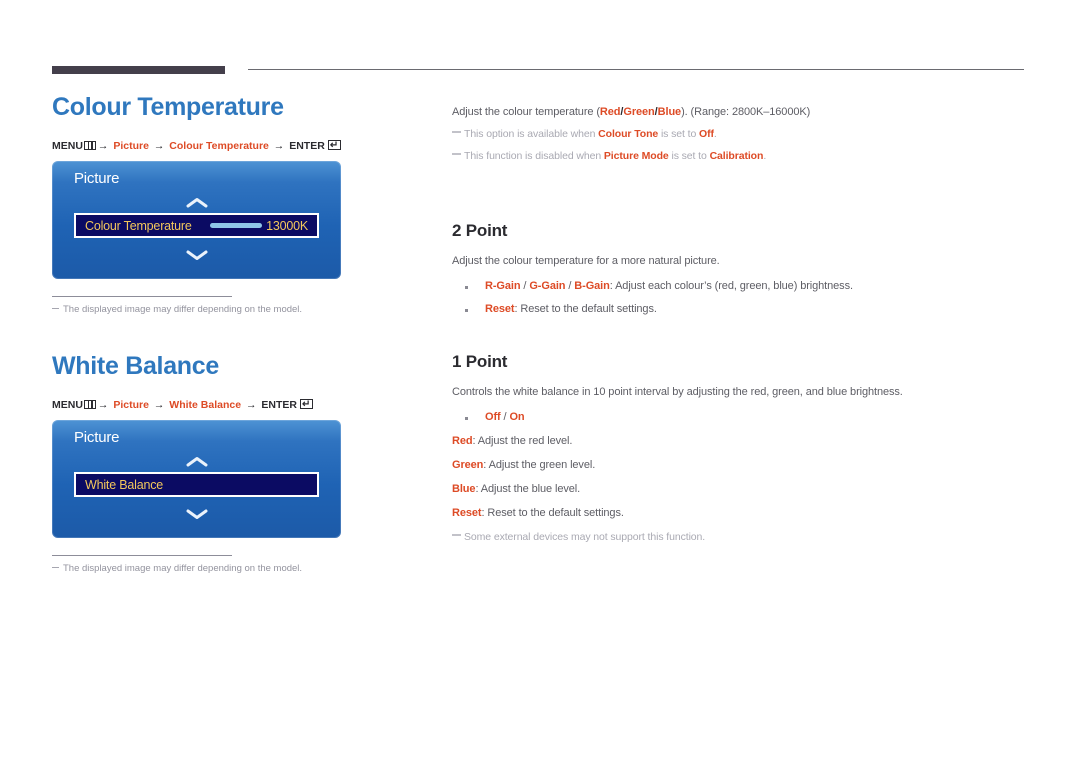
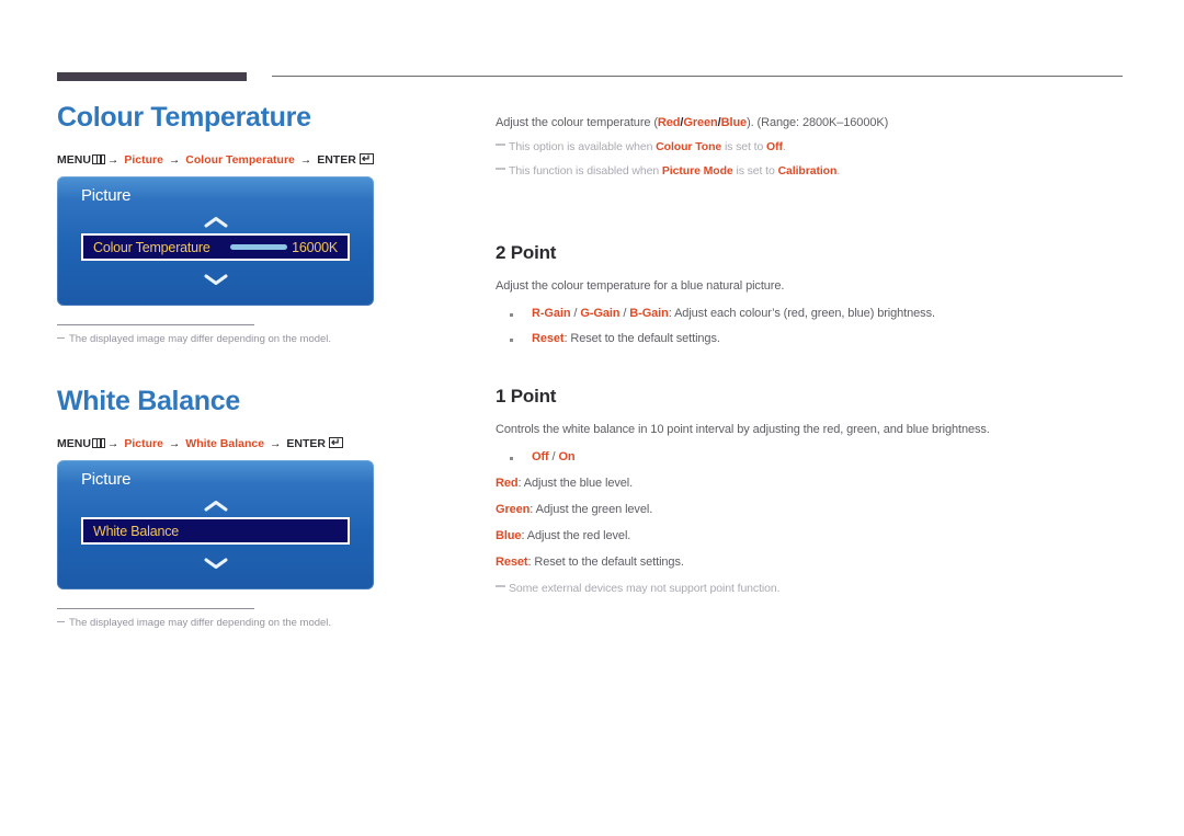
  Colour Temperature
  MENU → Picture → Colour Temperature → ENTER
  ↵
  Picture
  Colour Temperature
- 13000K
+ 16000K
  The displayed image may differ depending on the model.
  White Balance
  MENU → Picture → White Balance → ENTER
  ↵
  Picture
  White Balance
  The displayed image may differ depending on the model.
  Adjust the colour temperature (Red/Green/Blue). (Range: 2800K–16000K)
  This option is available when Colour Tone is set to Off.
  This function is disabled when Picture Mode is set to Calibration.
  2 Point
- Adjust the colour temperature for a more natural picture.
+ Adjust the colour temperature for a blue natural picture.
  R-Gain / G-Gain / B-Gain: Adjust each colour’s (red, green, blue) brightness.
  Reset: Reset to the default settings.
  1 Point
  Controls the white balance in 10 point interval by adjusting the red, green, and blue brightness.
  Off / On
- Red: Adjust the red level.
+ Red: Adjust the blue level.
  Green: Adjust the green level.
- Blue: Adjust the blue level.
+ Blue: Adjust the red level.
  Reset: Reset to the default settings.
- Some external devices may not support this function.
+ Some external devices may not support point function.
